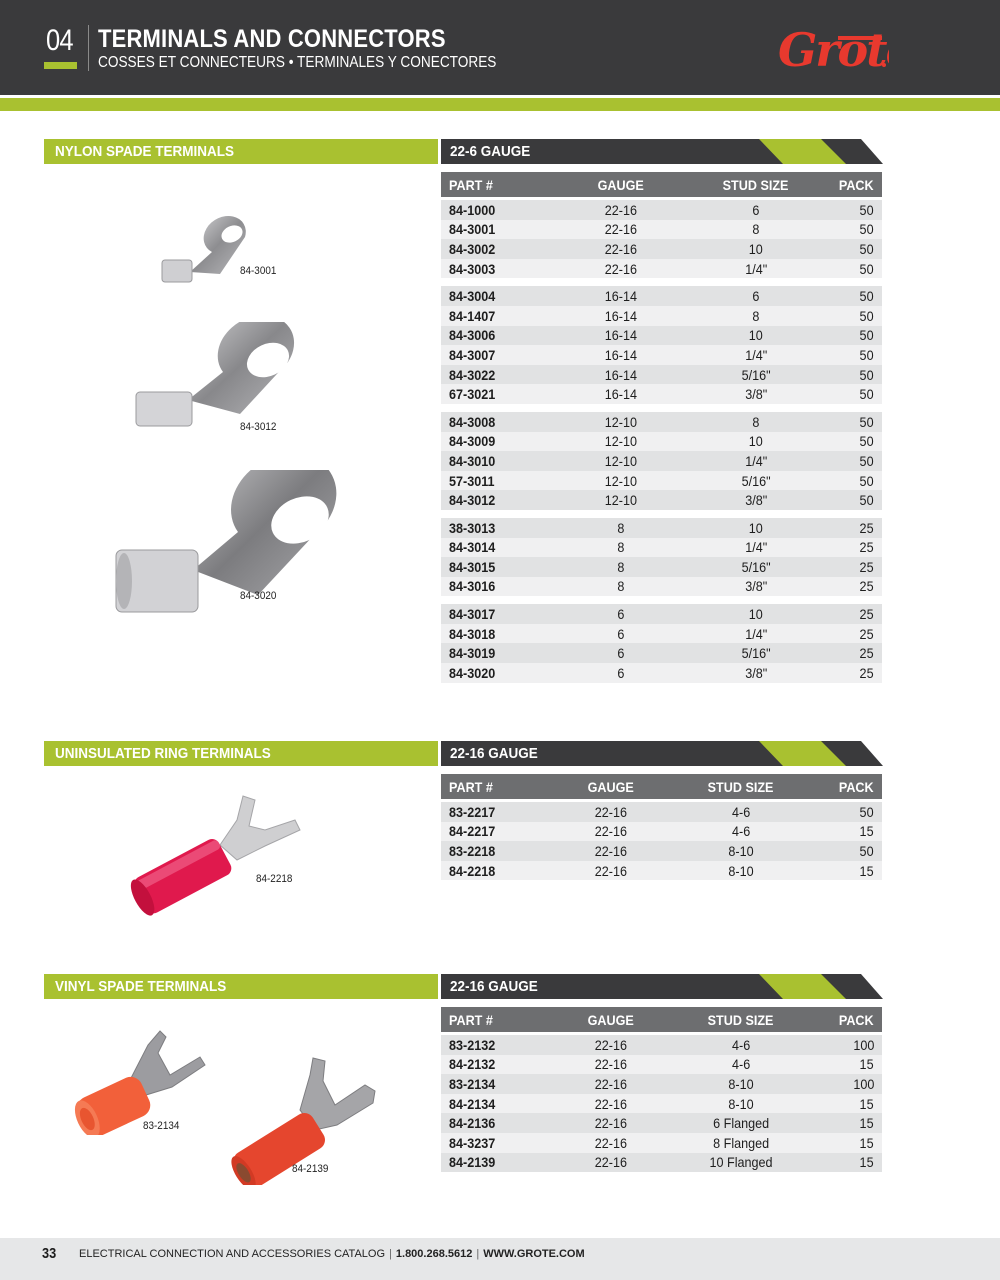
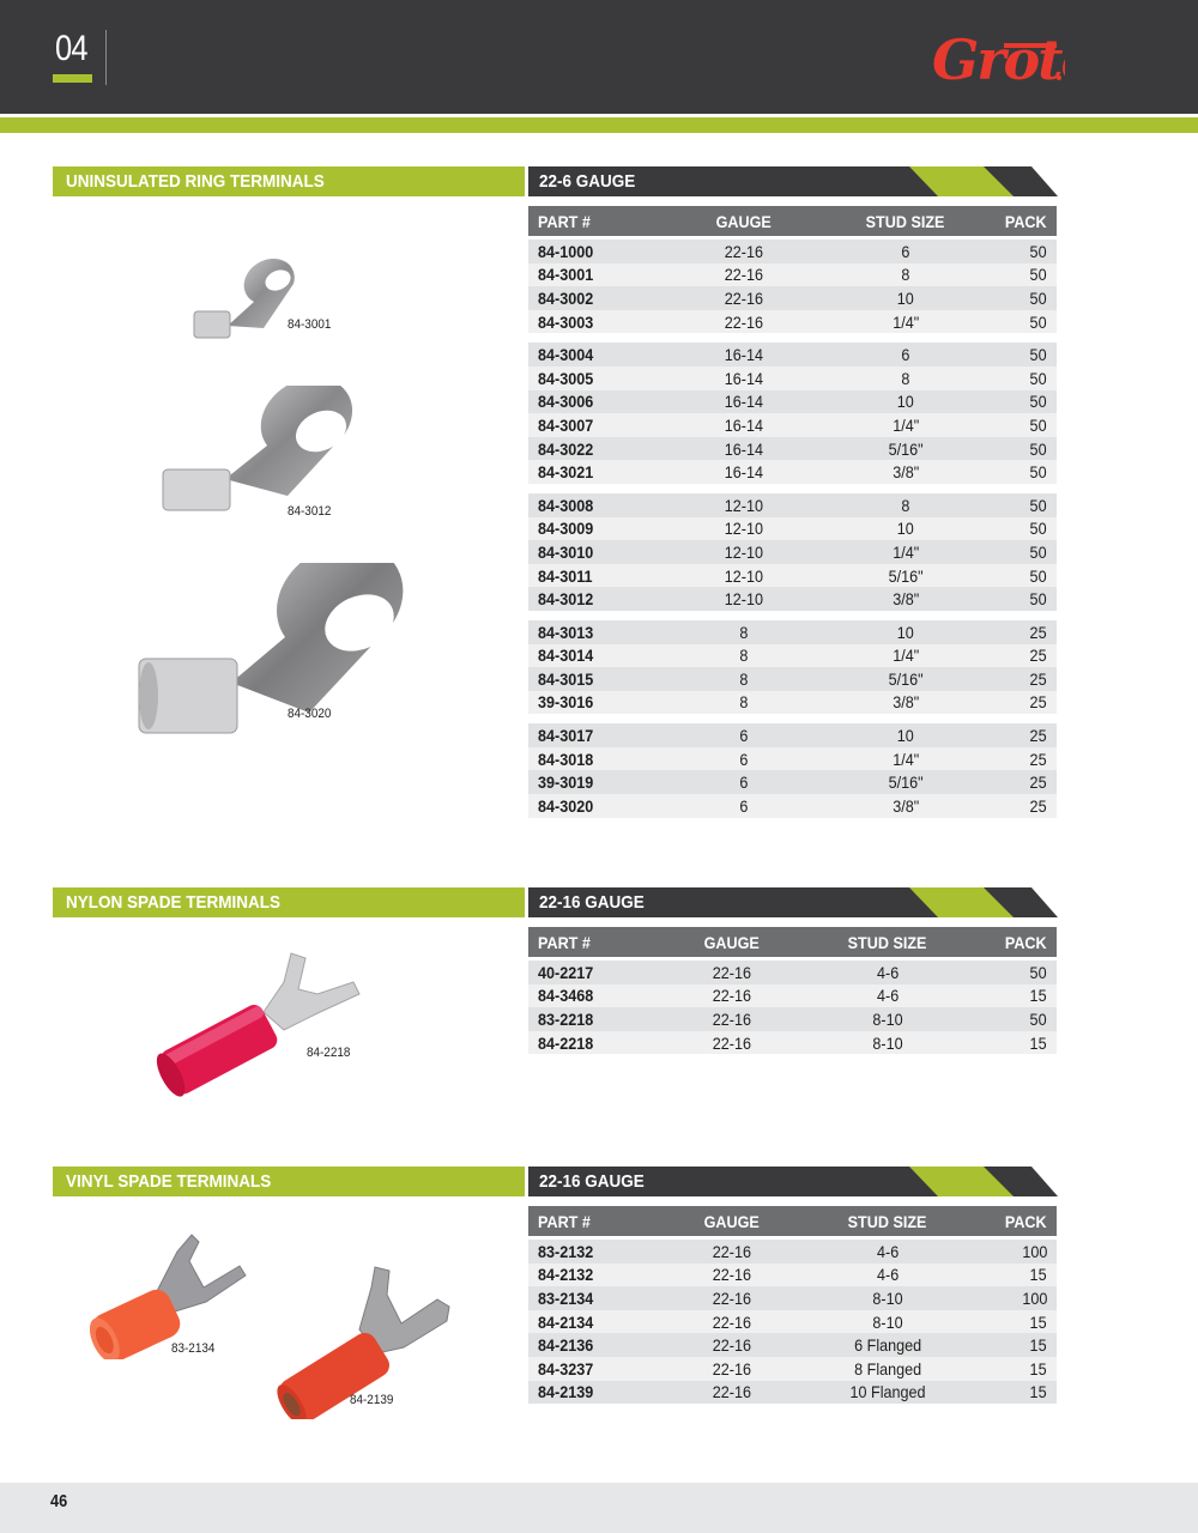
  04
- TERMINALS AND CONNECTORS
- COSSES ET CONNECTEURS • TERMINALES Y CONECTORES
  Grot
- NYLON SPADE TERMINALS
+ UNINSULATED RING TERMINALS
  22-6 GAUGE
  PART #
  GAUGE
  STUD SIZE
  PACK
  84-1000
  22-16
  6
  50
  84-3001
  22-16
  8
  50
  84-3002
  22-16
  10
  50
  84-3003
  22-16
  1/4"
  50
  84-3004
  16-14
  6
  50
- 84-1407
+ 84-3005
  16-14
  8
  50
  84-3006
  16-14
  10
  50
  84-3007
  16-14
  1/4"
  50
  84-3022
  16-14
  5/16"
  50
- 67-3021
+ 84-3021
  16-14
  3/8"
  50
  84-3008
  12-10
  8
  50
  84-3009
  12-10
  10
  50
  84-3010
  12-10
  1/4"
  50
- 57-3011
+ 84-3011
  12-10
  5/16"
  50
  84-3012
  12-10
  3/8"
  50
- 38-3013
+ 84-3013
  8
  10
  25
  84-3014
  8
  1/4"
  25
  84-3015
  8
  5/16"
  25
- 84-3016
+ 39-3016
  8
  3/8"
  25
  84-3017
  6
  10
  25
  84-3018
  6
  1/4"
  25
- 84-3019
+ 39-3019
  6
  5/16"
  25
  84-3020
  6
  3/8"
  25
  84-3001
  84-3012
  84-3020
- UNINSULATED RING TERMINALS
+ NYLON SPADE TERMINALS
  22-16 GAUGE
  PART #
  GAUGE
  STUD SIZE
  PACK
- 83-2217
+ 40-2217
  22-16
  4-6
  50
- 84-2217
+ 84-3468
  22-16
  4-6
  15
  83-2218
  22-16
  8-10
  50
  84-2218
  22-16
  8-10
  15
  84-2218
  VINYL SPADE TERMINALS
  22-16 GAUGE
  PART #
  GAUGE
  STUD SIZE
  PACK
  83-2132
  22-16
  4-6
  100
  84-2132
  22-16
  4-6
  15
  83-2134
  22-16
  8-10
  100
  84-2134
  22-16
  8-10
  15
  84-2136
  22-16
  6 Flanged
  15
  84-3237
  22-16
  8 Flanged
  15
  84-2139
  22-16
  10 Flanged
  15
  83-2134
  84-2139
- 33
+ 46
- ELECTRICAL CONNECTION AND ACCESSORIES CATALOG | 1.800.268.5612 | WWW.GROTE.COM
